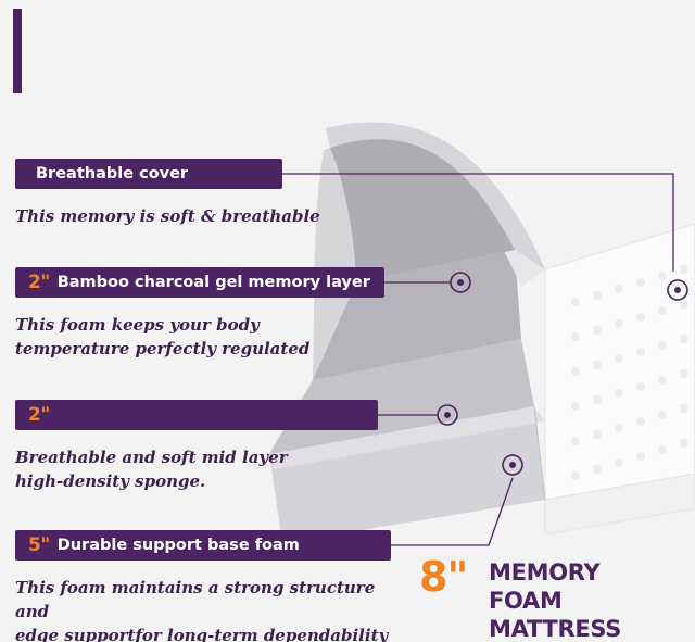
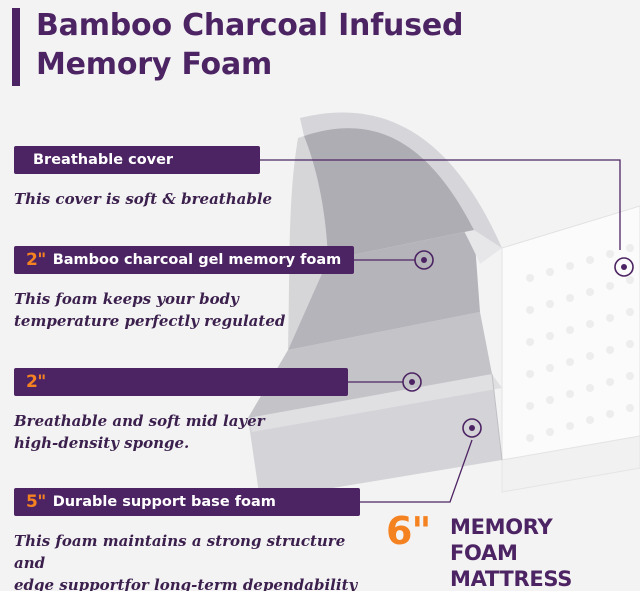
+ Bamboo Charcoal Infused Memory Foam
  Breathable cover
- This memory is soft & breathable
+ This cover is soft & breathable
  2"
- Bamboo charcoal gel memory layer
+ Bamboo charcoal gel memory foam
  This foam keeps your body
  temperature perfectly regulated
  2"
  Breathable and soft mid layer
  high-density sponge.
  5"
  Durable support base foam
  This foam maintains a strong structure and
  edge supportfor long-term dependability
- 8"
+ 6"
  MEMORY FOAM MATTRESS
